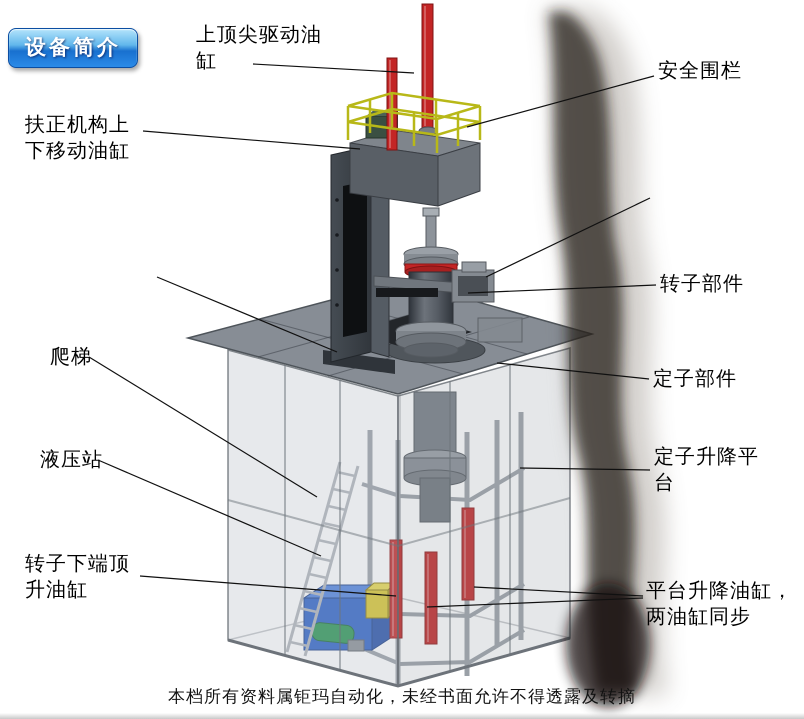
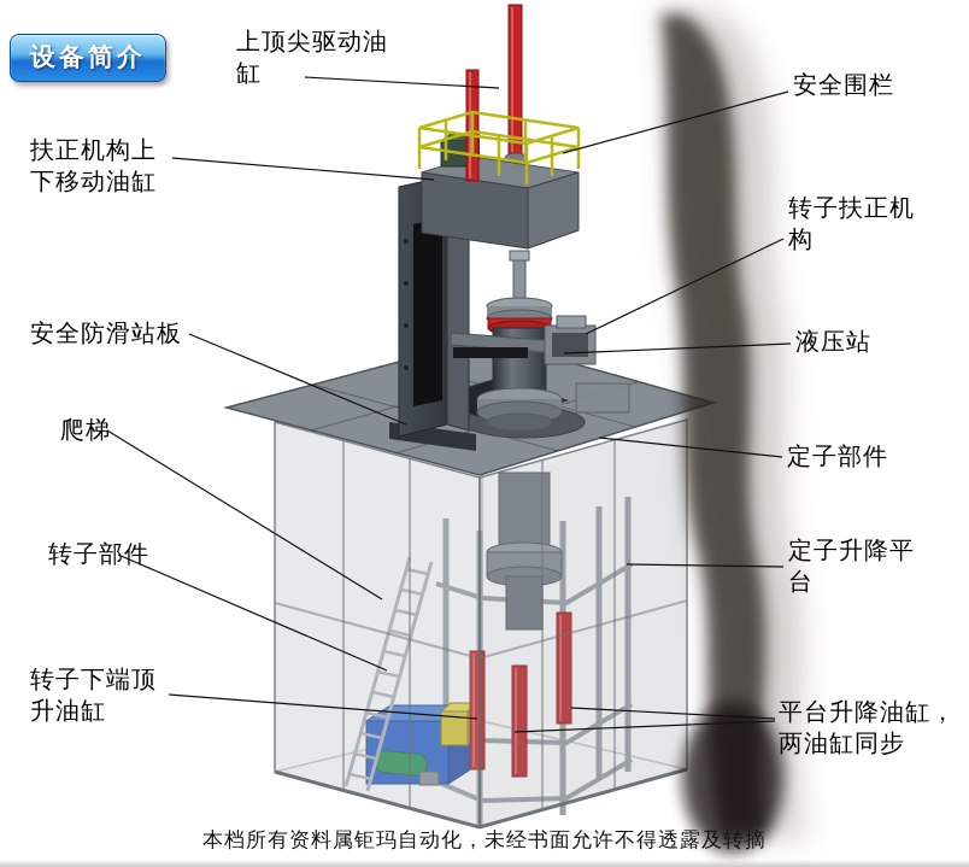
  设备简介
  上顶尖驱动油
  缸
  安全围栏
  扶正机构上
  下移动油缸
+ 转子扶正机
+ 构
+ 安全防滑站板
- 转子部件
+ 液压站
  爬梯
  定子部件
- 液压站
+ 转子部件
  定子升降平
  台
  转子下端顶
  升油缸
  平台升降油缸，
  两油缸同步
  本档所有资料属钜玛自动化，未经书面允许不得透露及转摘
